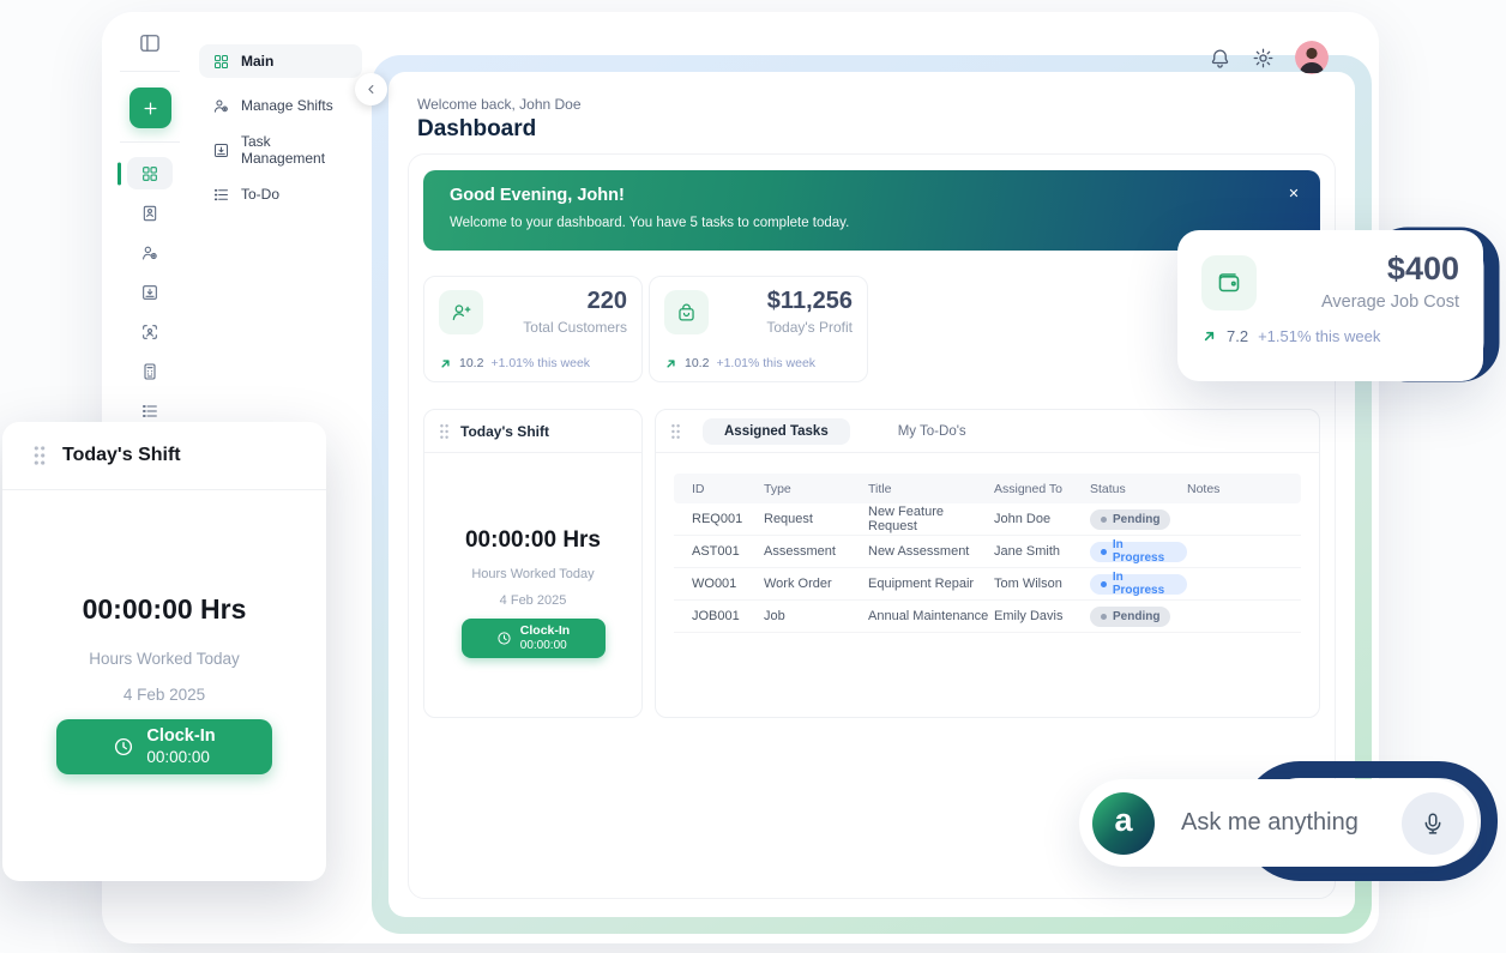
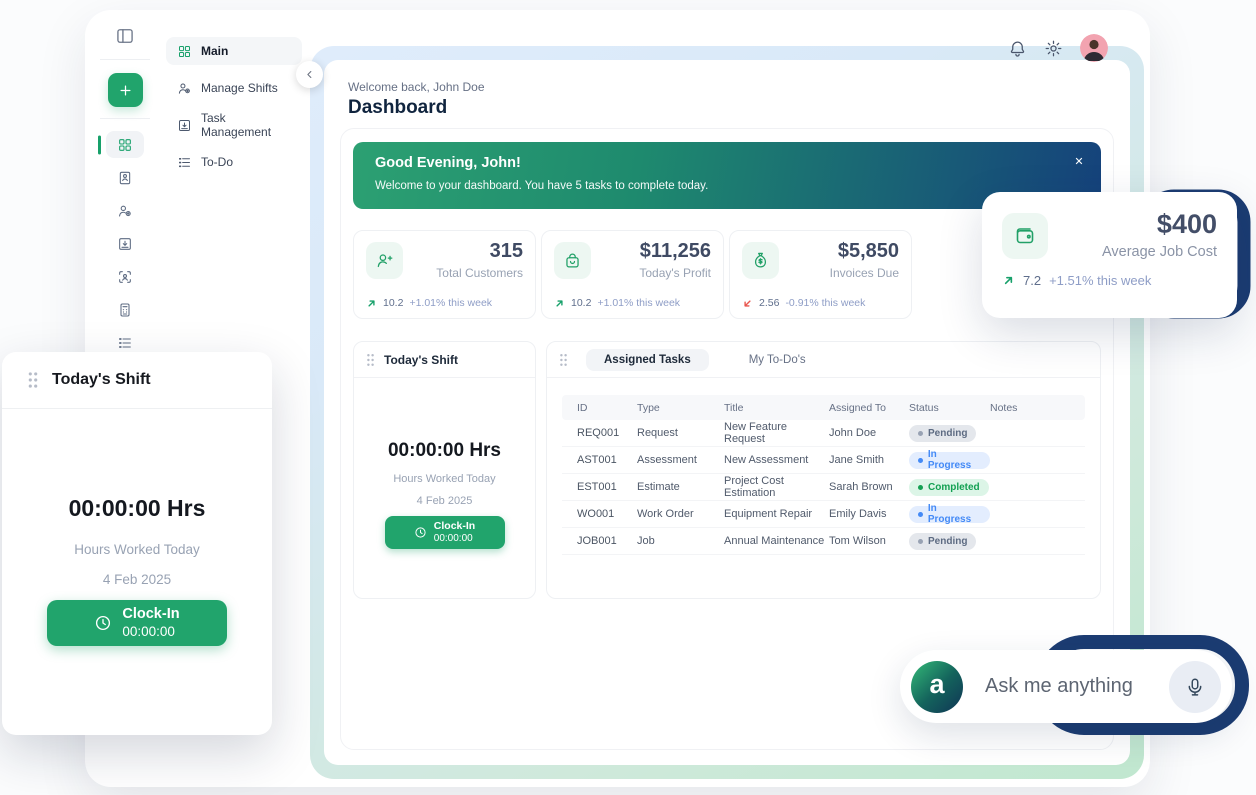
  Main
  Manage Shifts
  Task Management
  To-Do
  Welcome back, John Doe
  Dashboard
  Good Evening, John!
  Welcome to your dashboard. You have 5 tasks to complete today.
  ✕
- 220
+ 315
  Total Customers
  10.2
  +1.01% this week
  $11,256
  Today's Profit
  10.2
  +1.01% this week
+ $5,850
+ Invoices Due
+ 2.56
+ -0.91% this week
  Today's Shift
  00:00:00 Hrs
  Hours Worked Today
  4 Feb 2025
  Clock-In
  00:00:00
  Assigned Tasks
  My To-Do's
  ID
  Type
  Title
  Assigned To
  Status
  Notes
  REQ001
  Request
  New Feature Request
  John Doe
  Pending
  AST001
  Assessment
  New Assessment
  Jane Smith
  In Progress
+ EST001
+ Estimate
+ Project Cost Estimation
+ Sarah Brown
+ Completed
  WO001
  Work Order
  Equipment Repair
- Tom Wilson
+ Emily Davis
  In Progress
  JOB001
  Job
  Annual Maintenance
- Emily Davis
+ Tom Wilson
  Pending
  $400
  Average Job Cost
  7.2
  +1.51% this week
  Today's Shift
  00:00:00 Hrs
  Hours Worked Today
  4 Feb 2025
  Clock-In
  00:00:00
  a
  Ask me anything
